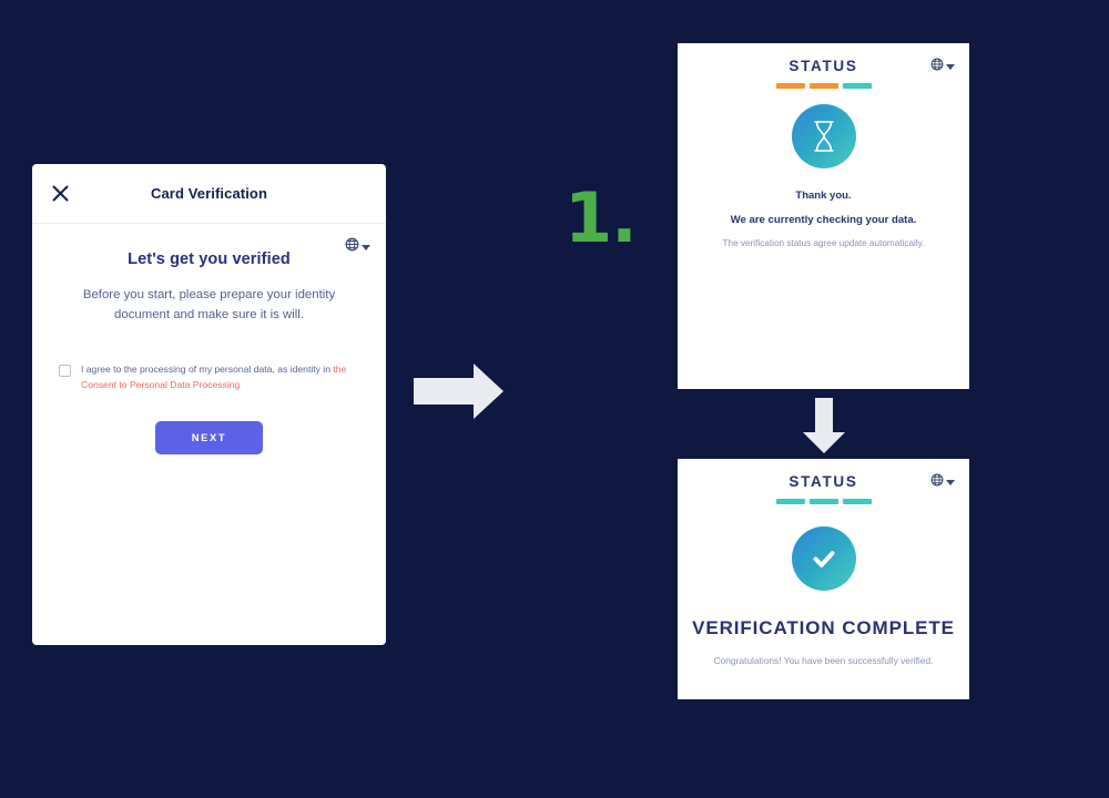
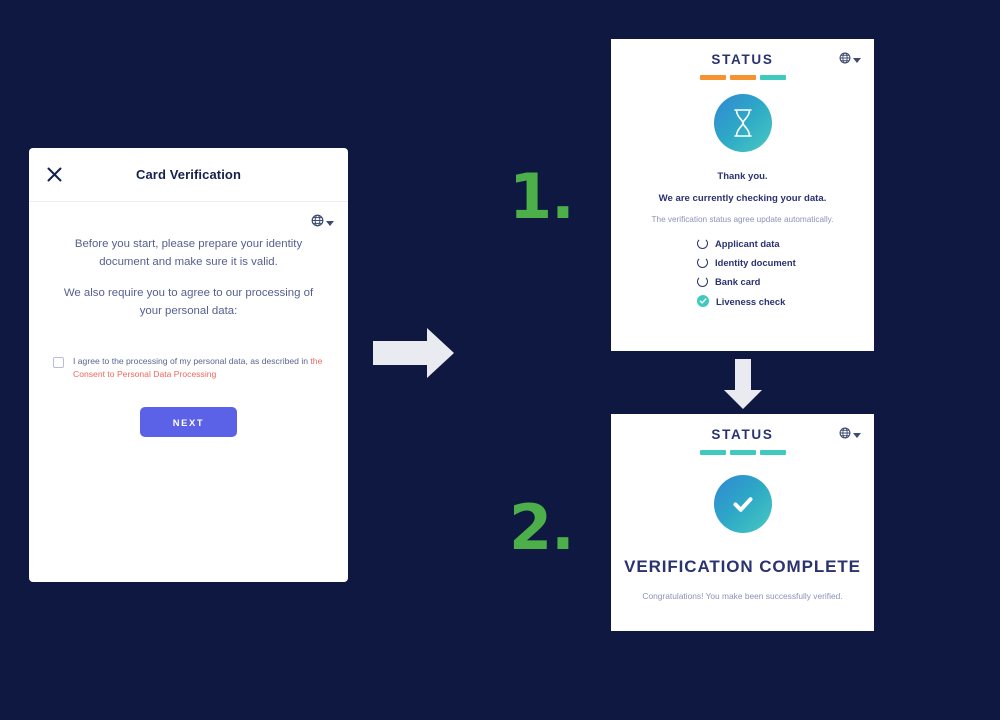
  Card Verification
- Let's get you verified
- Before you start, please prepare your identity document and make sure it is will.
+ Before you start, please prepare your identity document and make sure it is valid.
+ We also require you to agree to our processing of your personal data:
- I agree to the processing of my personal data, as identity in the Consent to Personal Data Processing
+ I agree to the processing of my personal data, as described in the Consent to Personal Data Processing
  NEXT
  1.
+ 2.
  STATUS
  Thank you.
  We are currently checking your data.
  The verification status agree update automatically.
+ Applicant data
+ Identity document
+ Bank card
+ Liveness check
  STATUS
  VERIFICATION COMPLETE
- Congratulations! You have been successfully verified.
+ Congratulations! You make been successfully verified.
